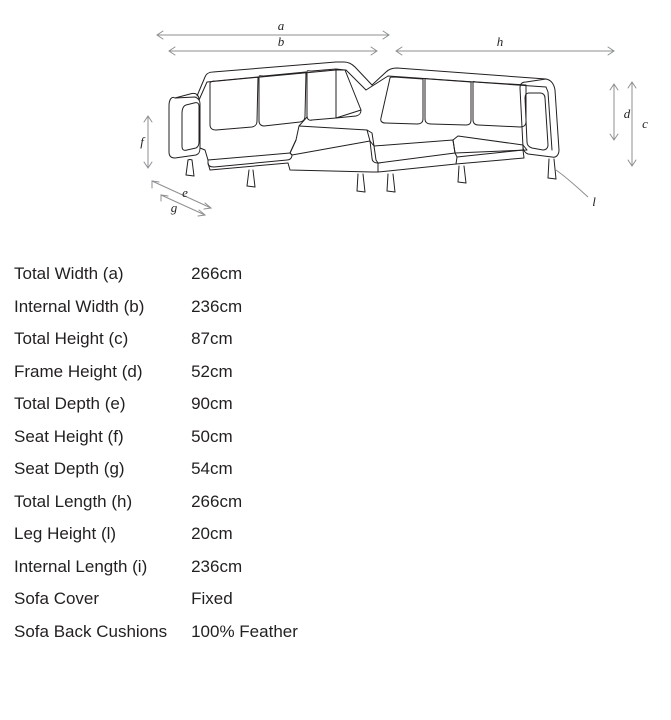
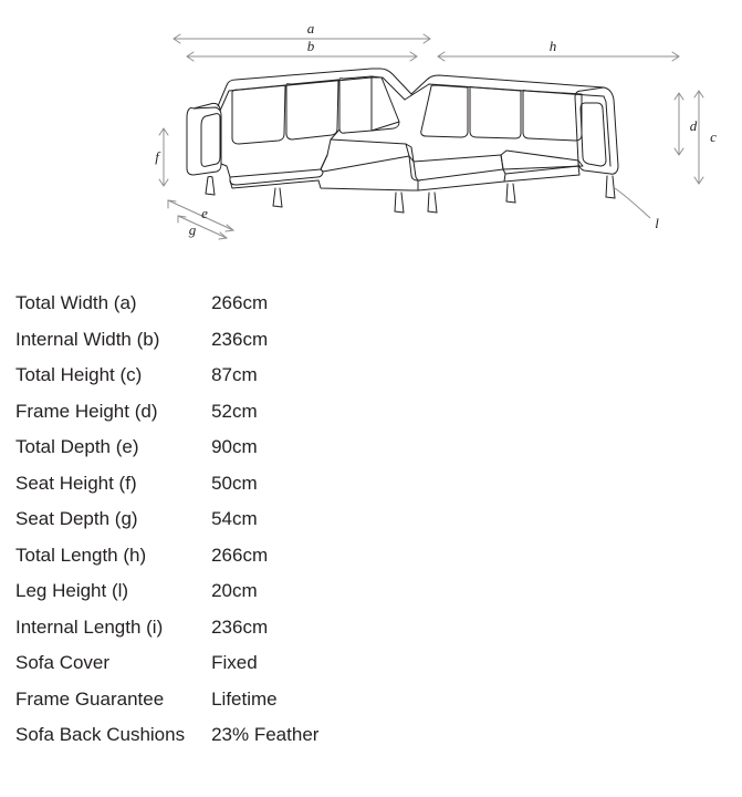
  a
  b
  h
  c
  d
  f
  e
  g
  l
  Total Width (a)	266cm
  Internal Width (b)	236cm
  Total Height (c)	87cm
  Frame Height (d)	52cm
  Total Depth (e)	90cm
  Seat Height (f)	50cm
  Seat Depth (g)	54cm
  Total Length (h)	266cm
  Leg Height (l)	20cm
  Internal Length (i)	236cm
  Sofa Cover	Fixed
+ Frame Guarantee	Lifetime
- Sofa Back Cushions	100% Feather
+ Sofa Back Cushions	23% Feather
